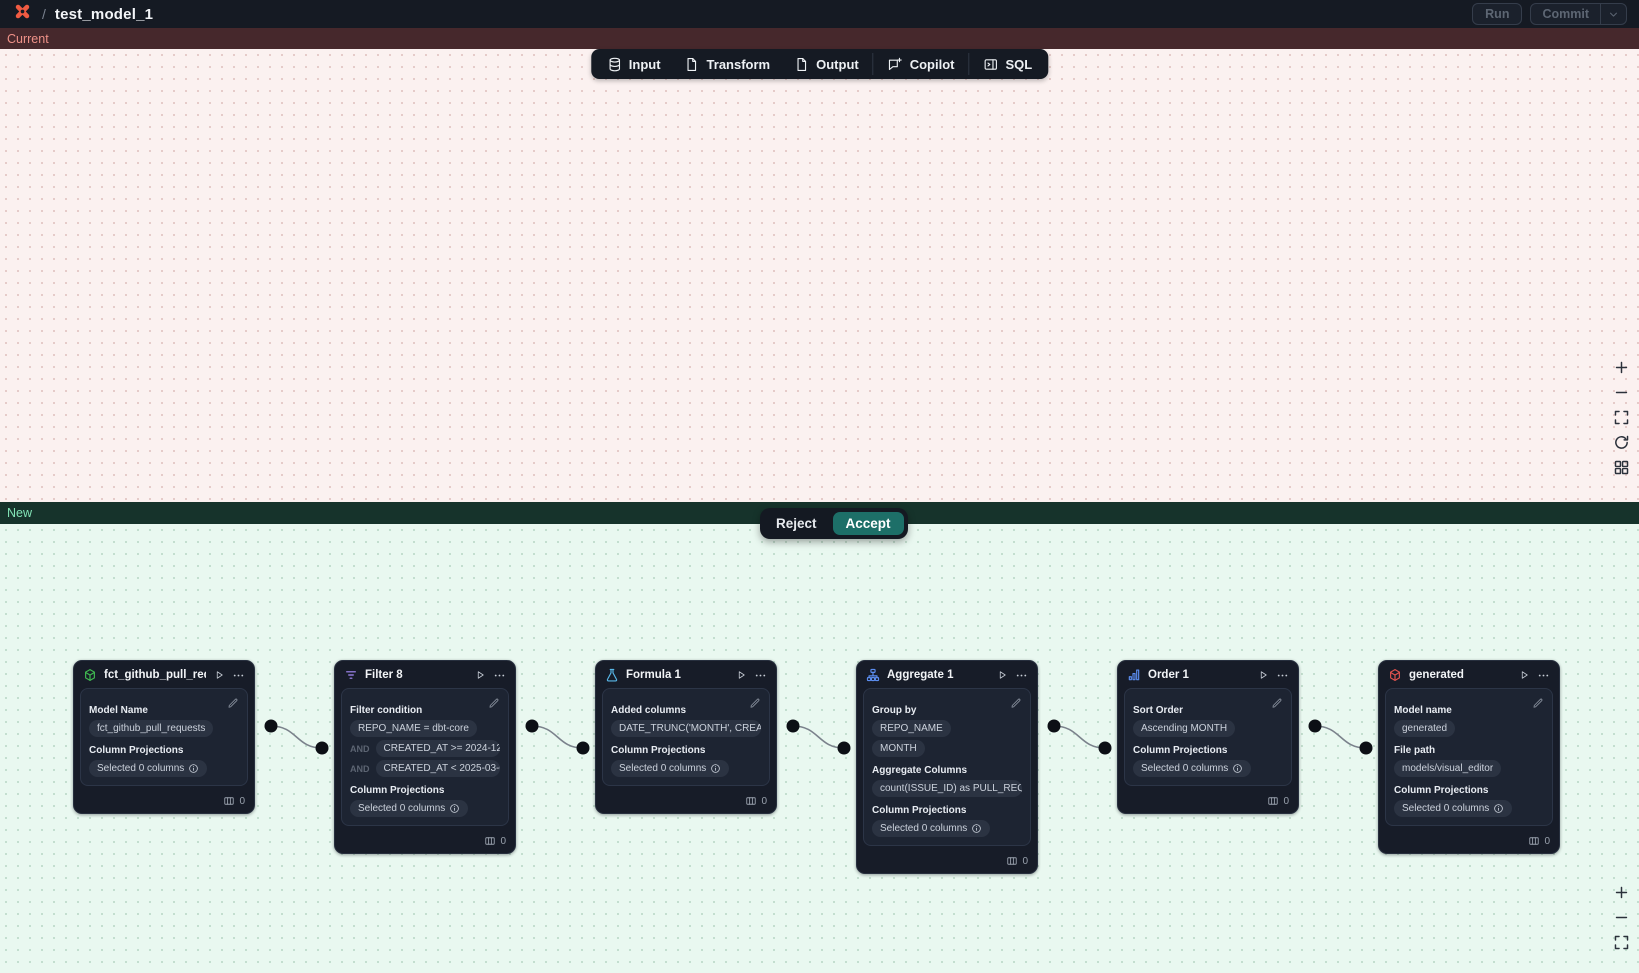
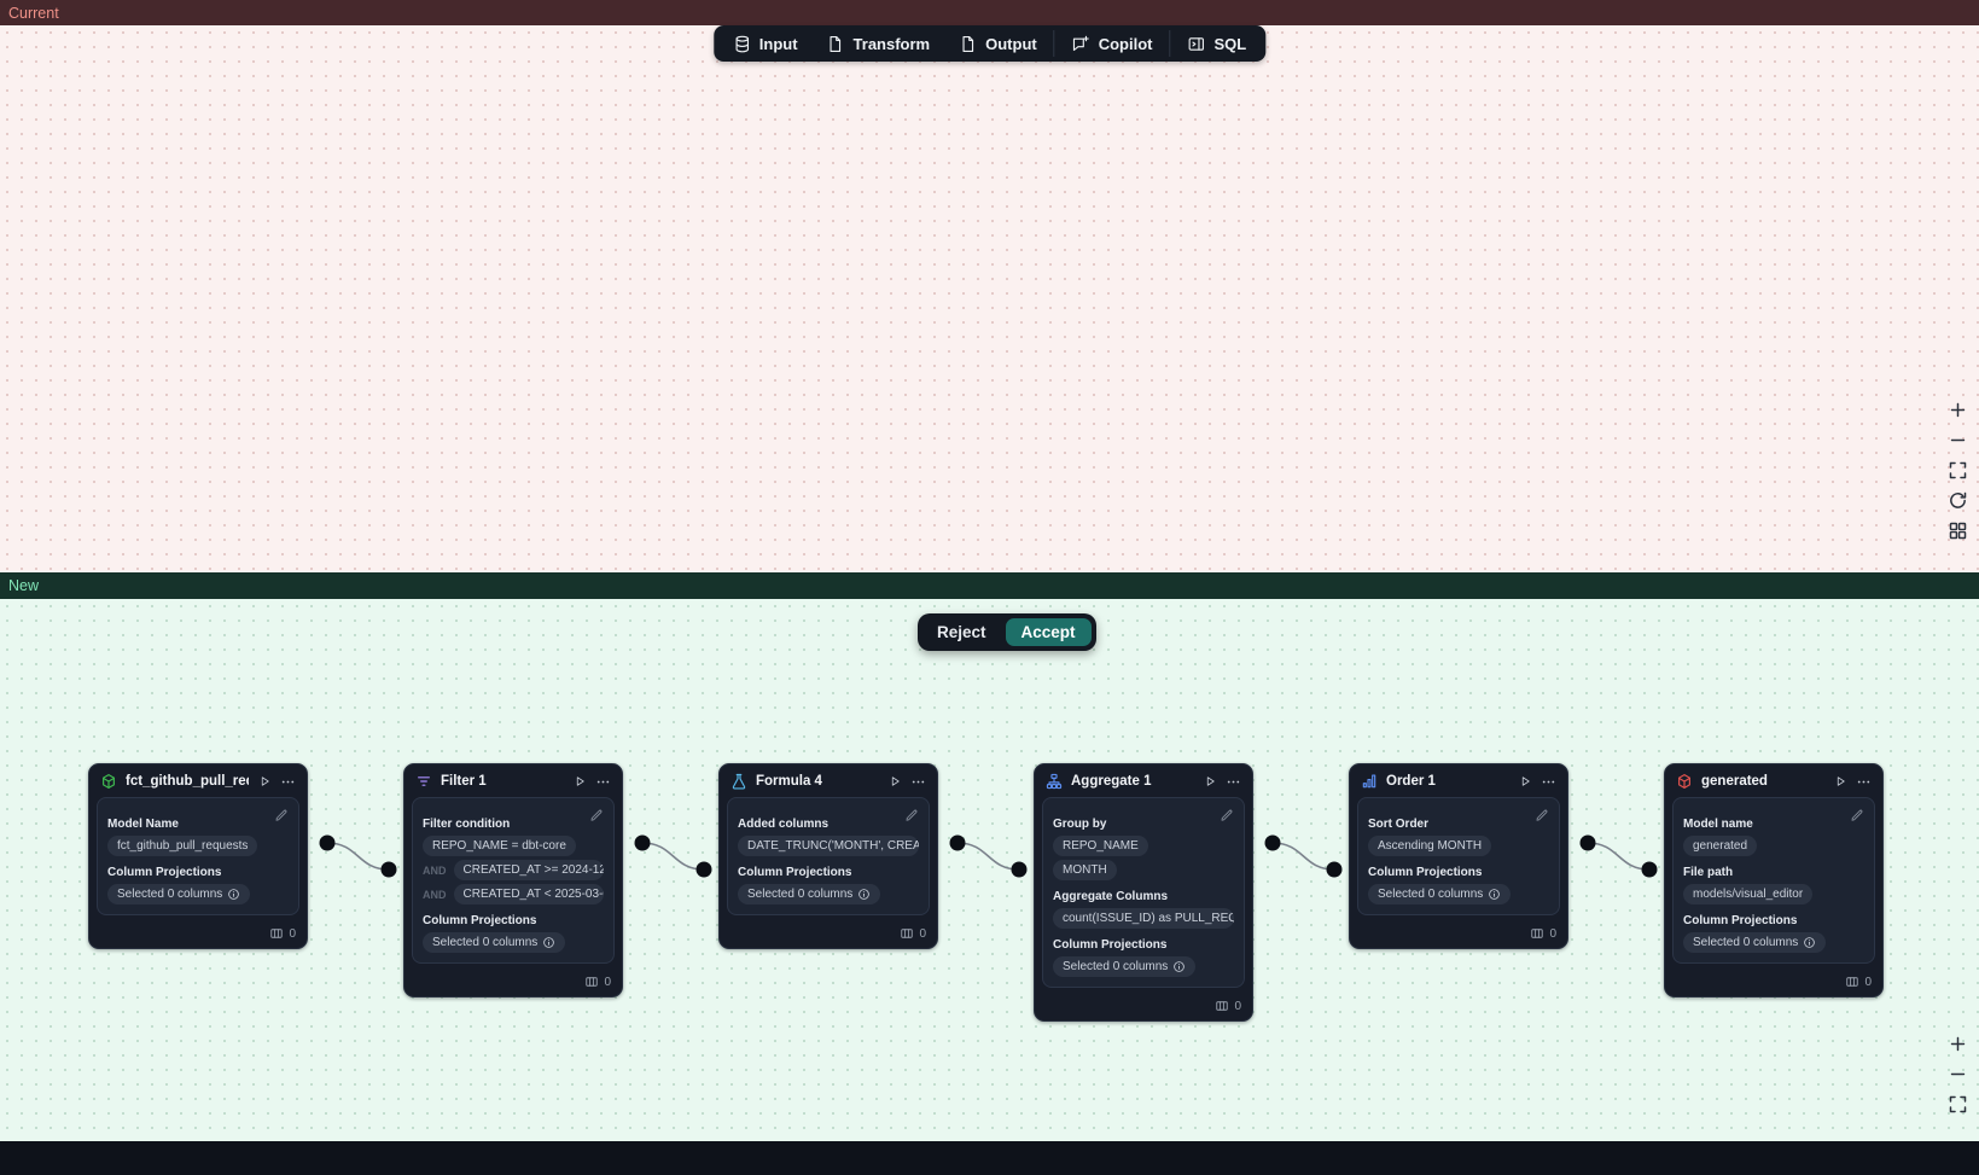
- /
- test_model_1
- Run
- Commit
  Current
  Input
  Transform
  Output
  Copilot
  SQL
  New
  fct_github_pull_re
  Model Name
  fct_github_pull_requests
  Column Projections
  Selected 0 columns
  0
- Filter 8
+ Filter 1
  Filter condition
  REPO_NAME = dbt-core
  AND
  CREATED_AT >= 2024-12
  AND
  CREATED_AT < 2025-03-
  Column Projections
  Selected 0 columns
  0
- Formula 1
+ Formula 4
  Added columns
  DATE_TRUNC('MONTH', CREA
  Column Projections
  Selected 0 columns
  0
  Aggregate 1
  Group by
  REPO_NAME
  MONTH
  Aggregate Columns
  count(ISSUE_ID) as PULL_REQ
  Column Projections
  Selected 0 columns
  0
  Order 1
  Sort Order
  Ascending MONTH
  Column Projections
  Selected 0 columns
  0
  generated
  Model name
  generated
  File path
  models/visual_editor
  Column Projections
  Selected 0 columns
  0
  Reject
  Accept
